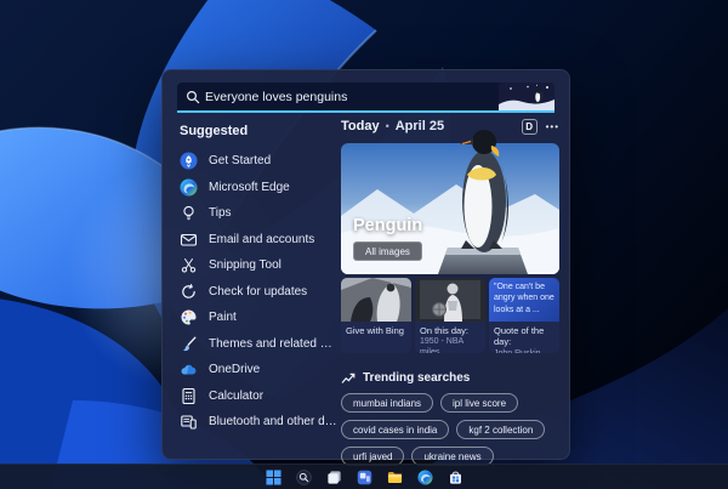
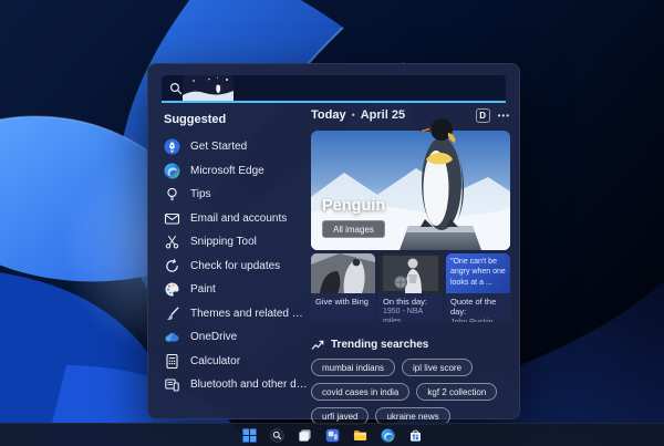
- Everyone loves penguins
  Suggested
  Get Started
  Microsoft Edge
  Tips
  Email and accounts
  Snipping Tool
  Check for updates
  Paint
  Themes and related set
  OneDrive
  Calculator
  Today
  •
  April 25
  D
  •••
  Penguin
  All images
  Give with Bing
  On this day:
  Quote of the day:
  Trending searches
  mumbai indians
  ipl live score
  covid cases in india
  kgf 2 collection
  urfi javed
  ukraine news
